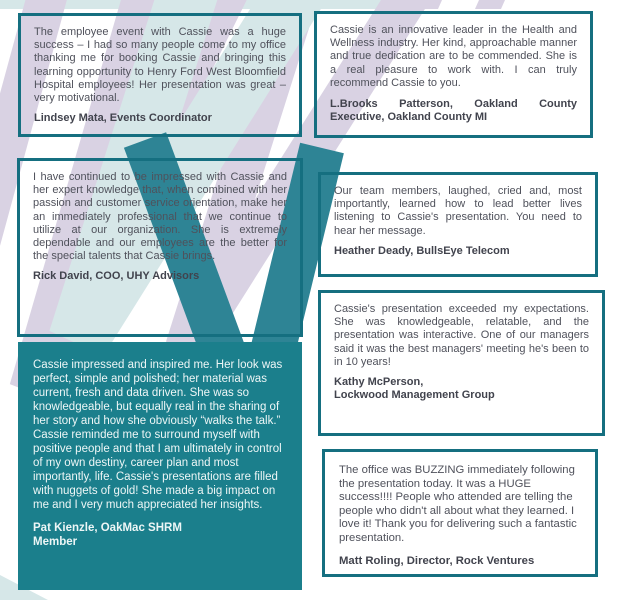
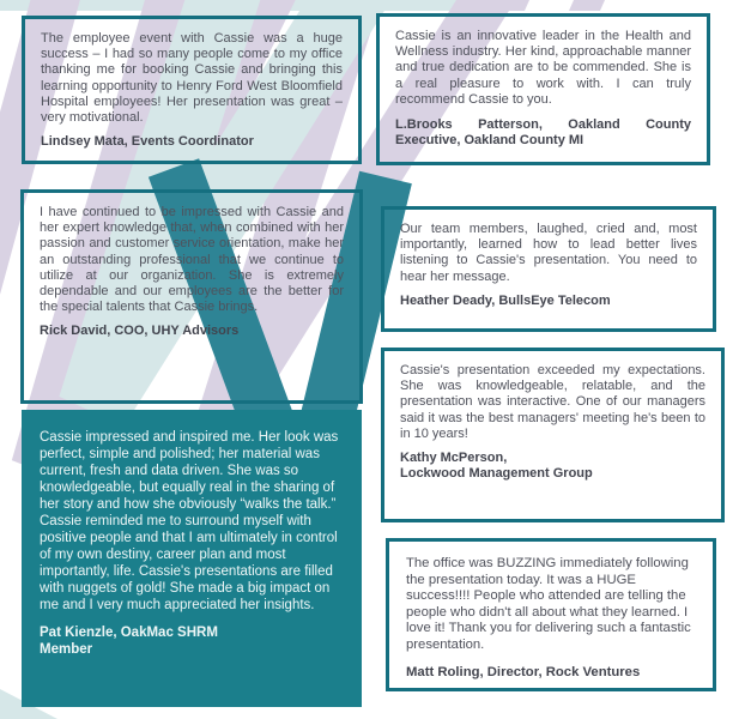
  The employee event with Cassie was a huge success – I had so many people come to my office thanking me for booking Cassie and bringing this learning opportunity to Henry Ford West Bloomfield Hospital employees! Her presentation was great – very motivational.
  Lindsey Mata, Events Coordinator
- I have continued to be impressed with Cassie and her expert knowledge that, when combined with her passion and customer service orientation, make her an immediately professional that we continue to utilize at our organization. She is extremely dependable and our employees are the better for the special talents that Cassie brings.
+ I have continued to be impressed with Cassie and her expert knowledge that, when combined with her passion and customer service orientation, make her an outstanding professional that we continue to utilize at our organization. She is extremely dependable and our employees are the better for the special talents that Cassie brings.
  Rick David, COO, UHY Advisors
  Cassie impressed and inspired me. Her look was perfect, simple and polished; her material was current, fresh and data driven. She was so knowledgeable, but equally real in the sharing of her story and how she obviously “walks the talk.” Cassie reminded me to surround myself with positive people and that I am ultimately in control of my own destiny, career plan and most importantly, life. Cassie's presentations are filled with nuggets of gold! She made a big impact on me and I very much appreciated her insights.
  Pat Kienzle, OakMac SHRM
  Member
  Cassie is an innovative leader in the Health and Wellness industry. Her kind, approachable manner and true dedication are to be commended. She is a real pleasure to work with. I can truly recommend Cassie to you.
  L.Brooks Patterson, Oakland County Executive, Oakland County MI
  Our team members, laughed, cried and, most importantly, learned how to lead better lives listening to Cassie's presentation. You need to hear her message.
  Heather Deady, BullsEye Telecom
  Cassie's presentation exceeded my expectations. She was knowledgeable, relatable, and the presentation was interactive. One of our managers said it was the best managers' meeting he's been to in 10 years!
  Kathy McPerson,
  Lockwood Management Group
  The office was BUZZING immediately following the presentation today. It was a HUGE success!!!! People who attended are telling the people who didn't all about what they learned. I love it! Thank you for delivering such a fantastic presentation.
  Matt Roling, Director, Rock Ventures
